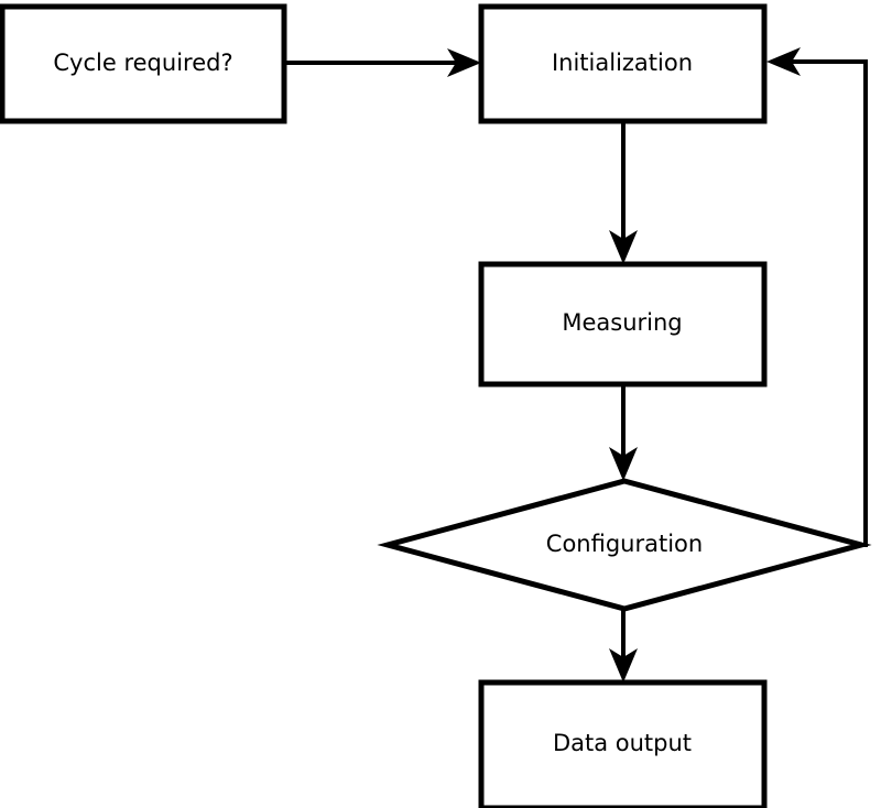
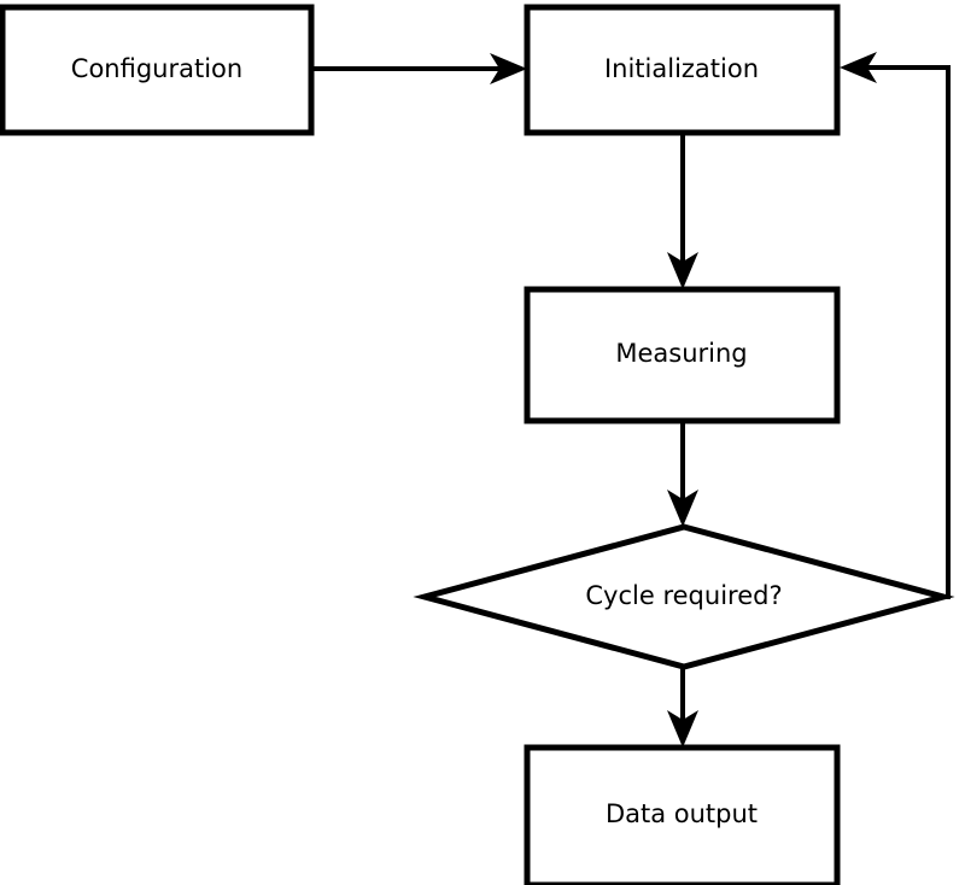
- Cycle required?
+ Configuration
  Initialization
  Measuring
- Configuration
+ Cycle required?
  Data output
